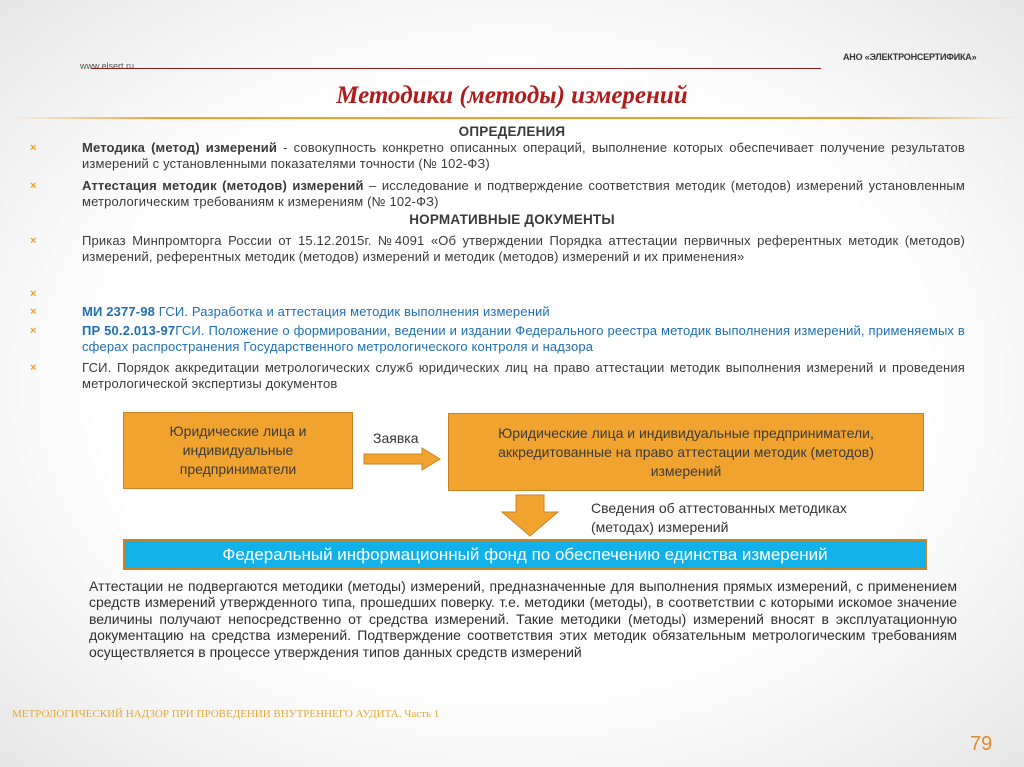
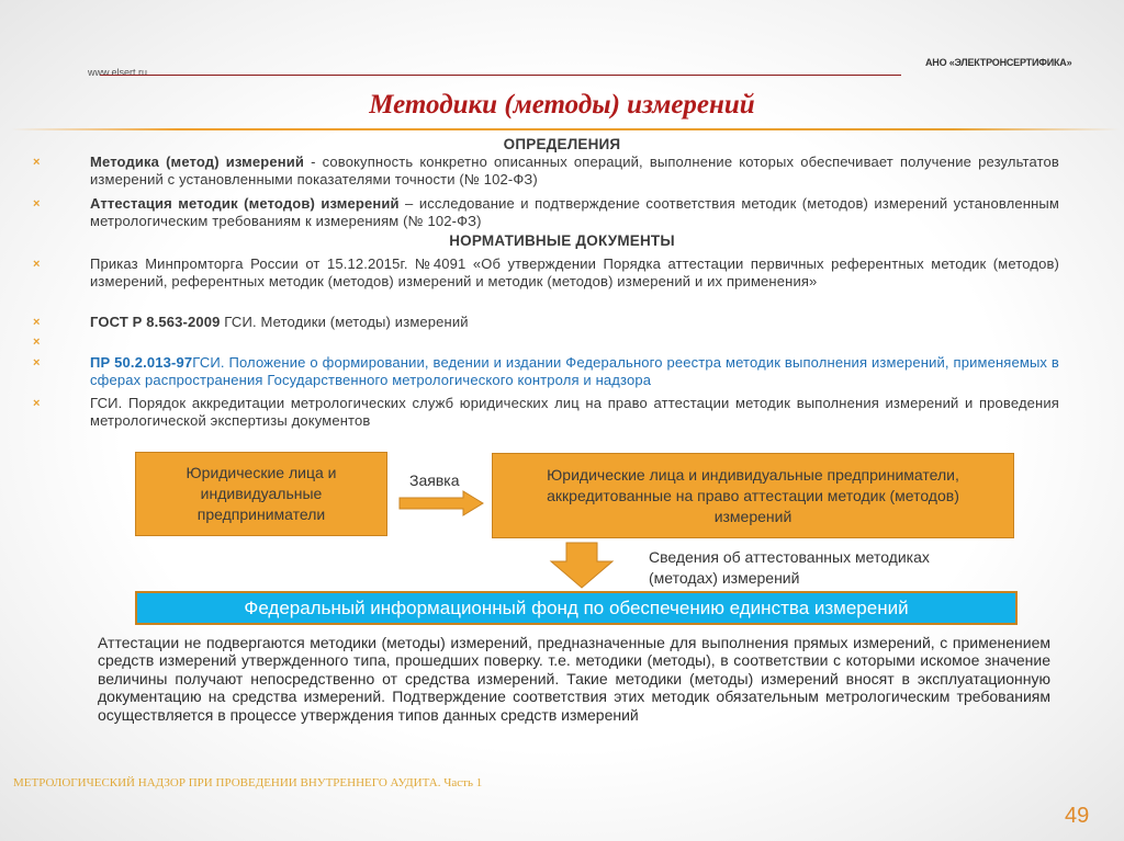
  www.elsert.ru
  АНО «ЭЛЕКТРОНСЕРТИФИКА»
  Методики (методы) измерений
  ОПРЕДЕЛЕНИЯ
  ×
  Методика (метод) измерений - совокупность конкретно описанных операций, выполнение которых обеспечивает получение результатов измерений с установленными показателями точности (№ 102-ФЗ)
  ×
  Аттестация методик (методов) измерений – исследование и подтверждение соответствия методик (методов) измерений установленным метрологическим требованиям к измерениям (№ 102-ФЗ)
  НОРМАТИВНЫЕ ДОКУМЕНТЫ
  ×
  Приказ Минпромторга России от 15.12.2015г. №4091 «Об утверждении Порядка аттестации первичных референтных методик (методов) измерений, референтных методик (методов) измерений и методик (методов) измерений и их применения»
  ×
+ ГОСТ Р 8.563-2009 ГСИ. Методики (методы) измерений
  ×
- МИ 2377-98 ГСИ. Разработка и аттестация методик выполнения измерений
  ×
  ПР 50.2.013-97ГСИ. Положение о формировании, ведении и издании Федерального реестра методик выполнения измерений, применяемых в сферах распространения Государственного метрологического контроля и надзора
  ×
  ГСИ. Порядок аккредитации метрологических служб юридических лиц на право аттестации методик выполнения измерений и проведения метрологической экспертизы документов
  Юридические лица и индивидуальные предприниматели
  Заявка
  Юридические лица и индивидуальные предприниматели, аккредитованные на право аттестации методик (методов) измерений
  Сведения об аттестованных методиках (методах) измерений
  Федеральный информационный фонд по обеспечению единства измерений
  Аттестации не подвергаются методики (методы) измерений, предназначенные для выполнения прямых измерений, с применением средств измерений утвержденного типа, прошедших поверку. т.е. методики (методы), в соответствии с которыми искомое значение величины получают непосредственно от средства измерений. Такие методики (методы) измерений вносят в эксплуатационную документацию на средства измерений. Подтверждение соответствия этих методик обязательным метрологическим требованиям осуществляется в процессе утверждения типов данных средств измерений
  МЕТРОЛОГИЧЕСКИЙ НАДЗОР ПРИ ПРОВЕДЕНИИ ВНУТРЕННЕГО АУДИТА. Часть 1
- 79
+ 49
